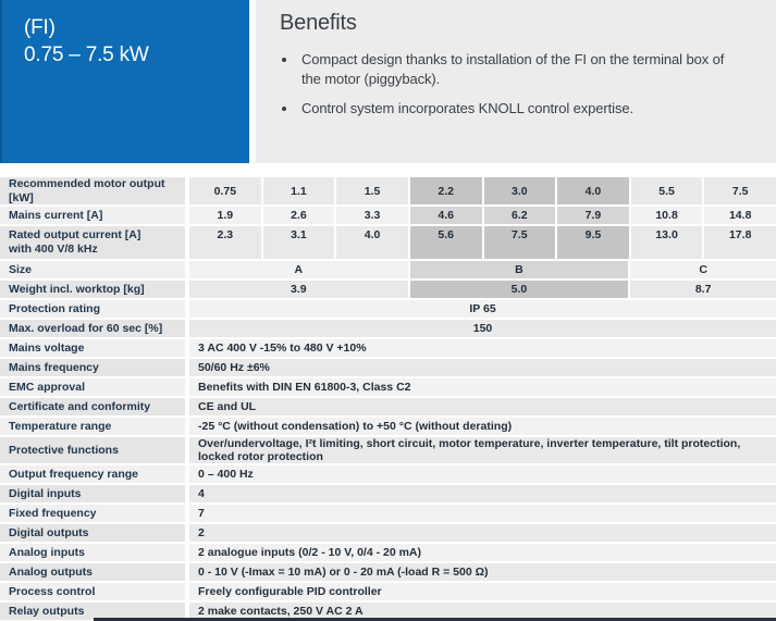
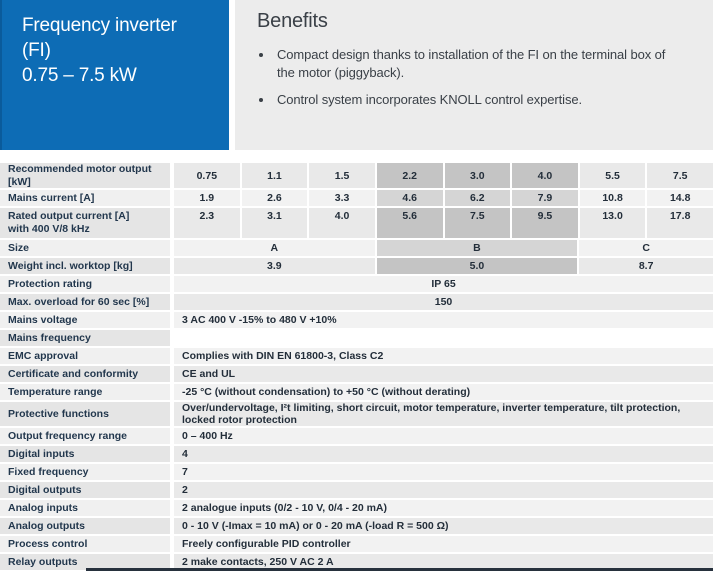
+ Frequency inverter
  (FI)
  0.75 – 7.5 kW
  Benefits
  Compact design thanks to installation of the FI on the terminal box of the motor (piggyback).
  Control system incorporates KNOLL control expertise.
  Recommended motor output [kW]
  0.75
  1.1
  1.5
  2.2
  3.0
  4.0
  5.5
  7.5
  Mains current [A]
  1.9
  2.6
  3.3
  4.6
  6.2
  7.9
  10.8
  14.8
  Rated output current [A]
  with 400 V/8 kHz
  2.3
  3.1
  4.0
  5.6
  7.5
  9.5
  13.0
  17.8
  Size
  A
  B
  C
  Weight incl. worktop [kg]
  3.9
  5.0
  8.7
  Protection rating
  IP 65
  Max. overload for 60 sec [%]
  150
  Mains voltage
  3 AC 400 V -15% to 480 V +10%
  Mains frequency
- 50/60 Hz ±6%
  EMC approval
- Benefits with DIN EN 61800-3, Class C2
+ Complies with DIN EN 61800-3, Class C2
  Certificate and conformity
  CE and UL
  Temperature range
  -25 °C (without condensation) to +50 °C (without derating)
  Protective functions
  Over/undervoltage, I²t limiting, short circuit, motor temperature, inverter temperature, tilt protection, locked rotor protection
  Output frequency range
  0 – 400 Hz
  Digital inputs
  4
  Fixed frequency
  7
  Digital outputs
  2
  Analog inputs
  2 analogue inputs (0/2 - 10 V, 0/4 - 20 mA)
  Analog outputs
  0 - 10 V (-Imax = 10 mA) or 0 - 20 mA (-load R = 500 Ω)
  Process control
  Freely configurable PID controller
  Relay outputs
  2 make contacts, 250 V AC 2 A
